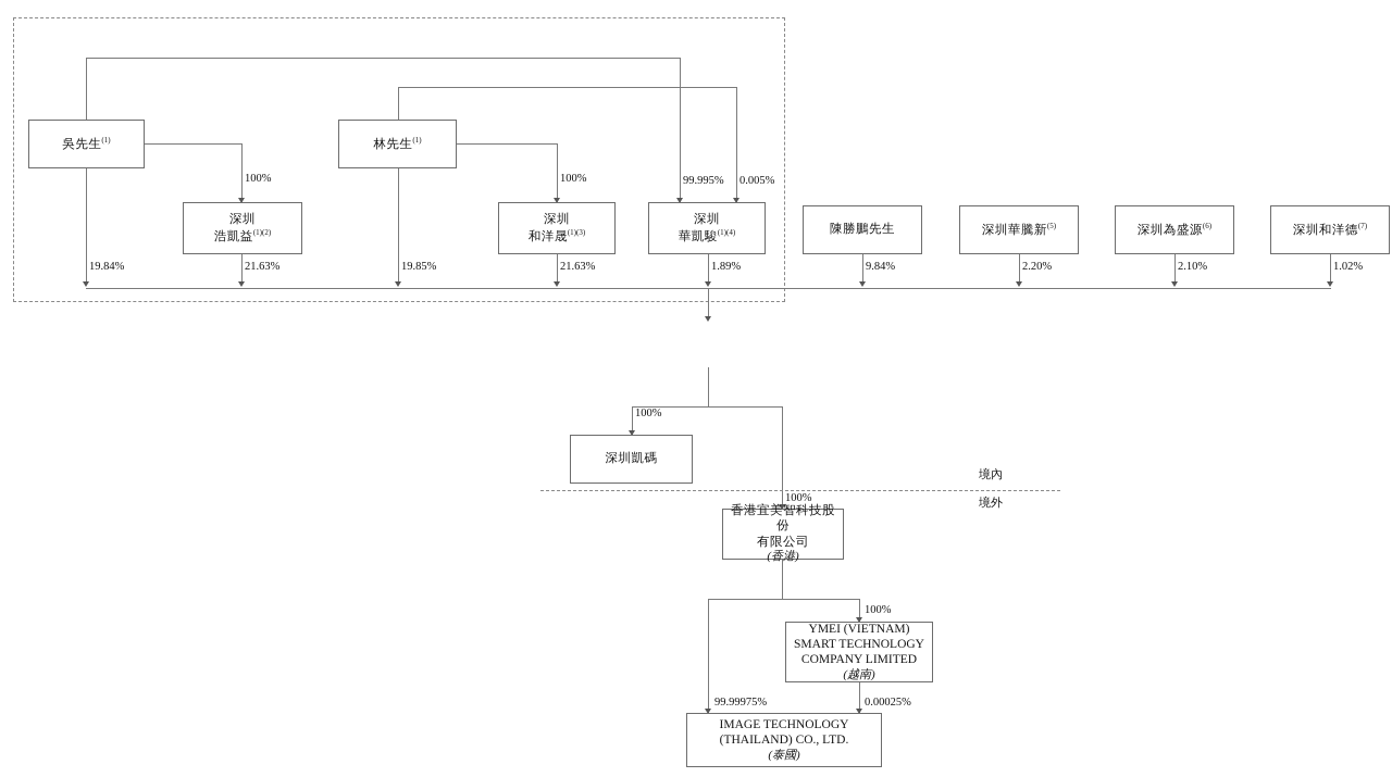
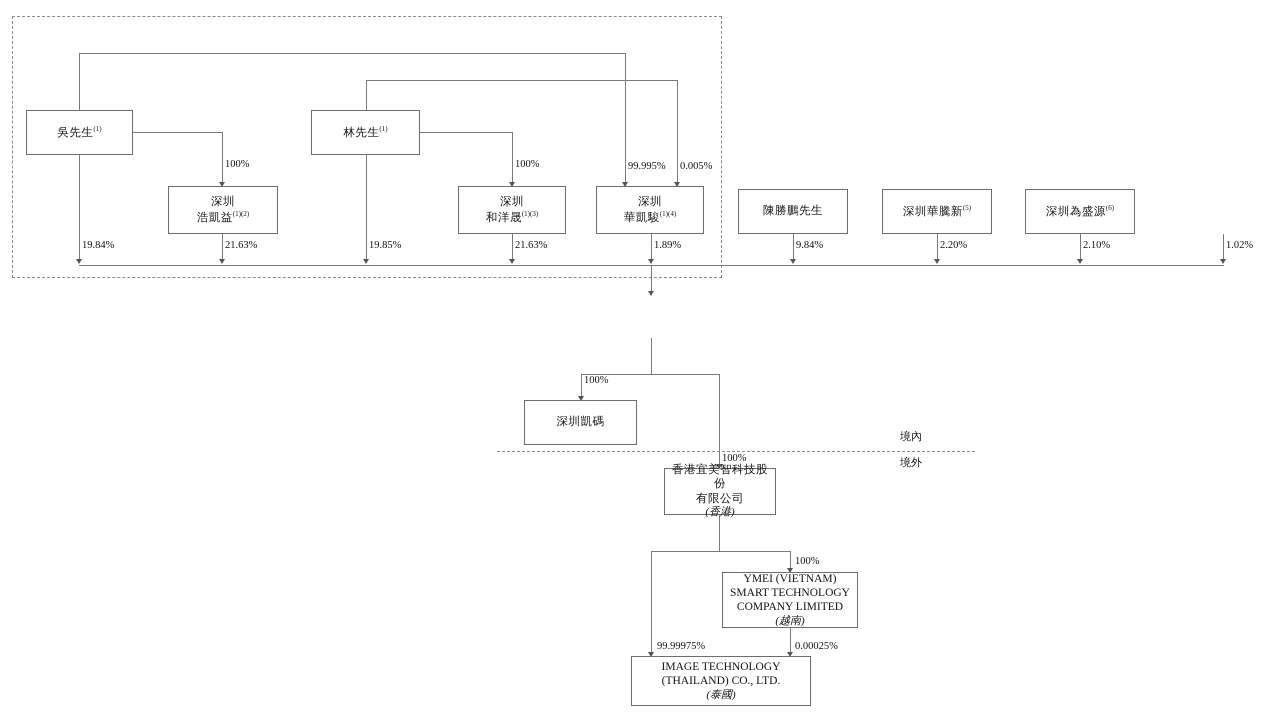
  99.995%
  0.005%
  吳先生(1)
  100%
  19.84%
  林先生(1)
  100%
  19.85%
  深圳
  浩凱益(1)(2)
  21.63%
  深圳
  和洋晟(1)(3)
  21.63%
  深圳
  華凱駿(1)(4)
  1.89%
  陳勝鵬先生
  9.84%
  深圳華騰新(5)
  2.20%
  深圳為盛源(6)
  2.10%
- 深圳和洋德(7)
  1.02%
  100%
  深圳凱碼
  100%
  境內
  境外
  香港宜美智科技股份
  有限公司
  (香港)
  100%
  99.99975%
  YMEI (VIETNAM)
  SMART TECHNOLOGY
  COMPANY LIMITED
  (越南)
  0.00025%
  IMAGE TECHNOLOGY
  (THAILAND) CO., LTD.
  (泰國)
